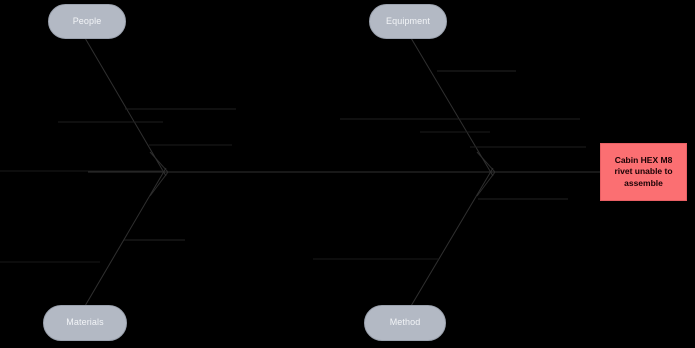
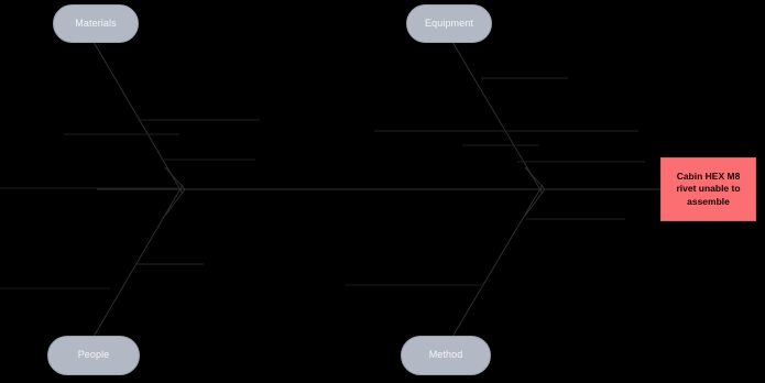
- People
+ Materials
  Equipment
- Materials
+ People
  Method
  Cabin HEX M8 rivet unable to assemble
